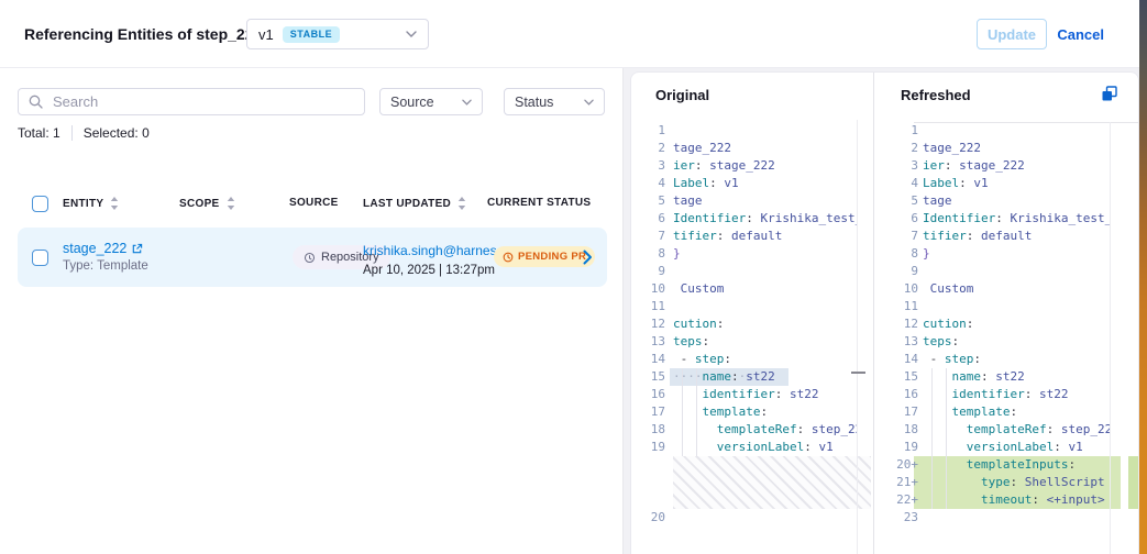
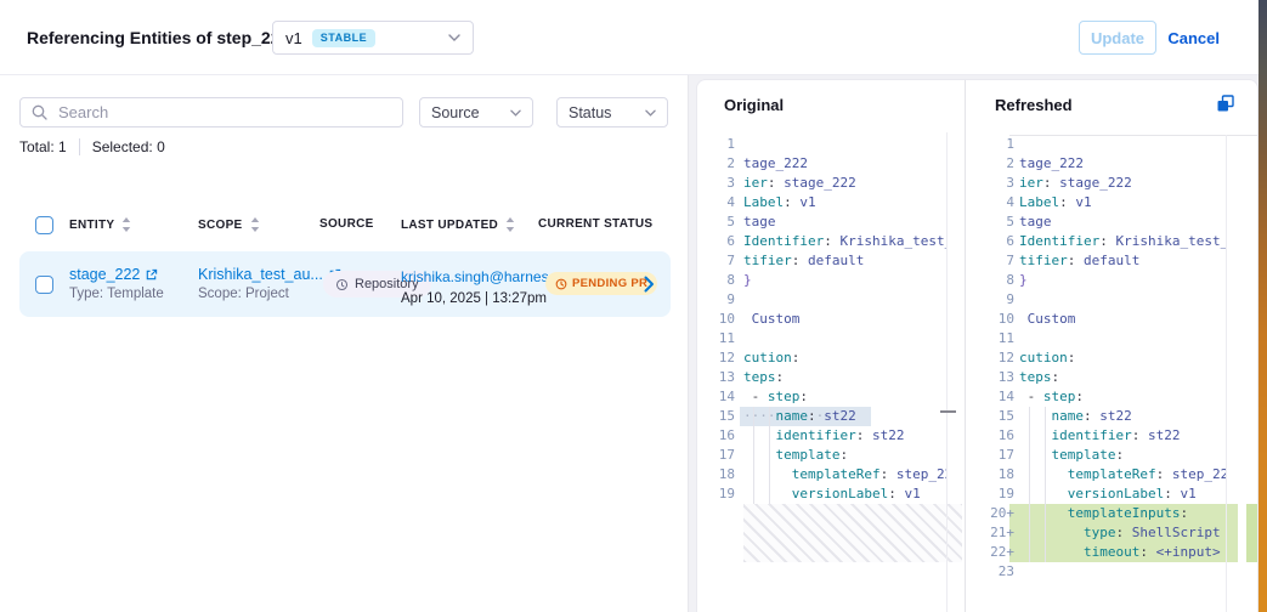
  Referencing Entities of step_2
  v1
  STABLE
  Update
  Cancel
  Search
  Source
  Status
  Total: 1
  Selected: 0
  ENTITY
  SCOPE
  SOURCE
  LAST UPDATED
  CURRENT STATUS
  stage_222
  Type: Template
+ Krishika_test_au...
+ Scope: Project
  Repository
  krishika.singh@harnes
  Apr 10, 2025 | 13:27pm
  PENDING PR
  Original
  Refreshed
  1
  2
  tage_222
  3
  ier: stage_222
  4
  Label: v1
  5
  tage
  6
  Identifier: Krishika_test
  7
  tifier: default
  8
  }
  9
  10
  Custom
  11
  12
  cution:
  13
  teps:
  14
  - step:
  15
  ····name:·st22
  16
  identifier: st22
  17
  template:
  18
  templateRef: step_2
  19
  versionLabel: v1
- 20
  1
  2
  tage_222
  3
  ier: stage_222
  4
  Label: v1
  5
  tage
  6
  Identifier: Krishika_test_
  7
  tifier: default
  8
  }
  9
  10
  Custom
  11
  12
  cution:
  13
  teps:
  14
  - step:
  15
  name: st22
  16
  identifier: st22
  17
  template:
  18
  templateRef: step_22
  19
  versionLabel: v1
  20+
  templateInputs:
  21+
  type: ShellScript
  22+
  timeout: <+input>
  23
